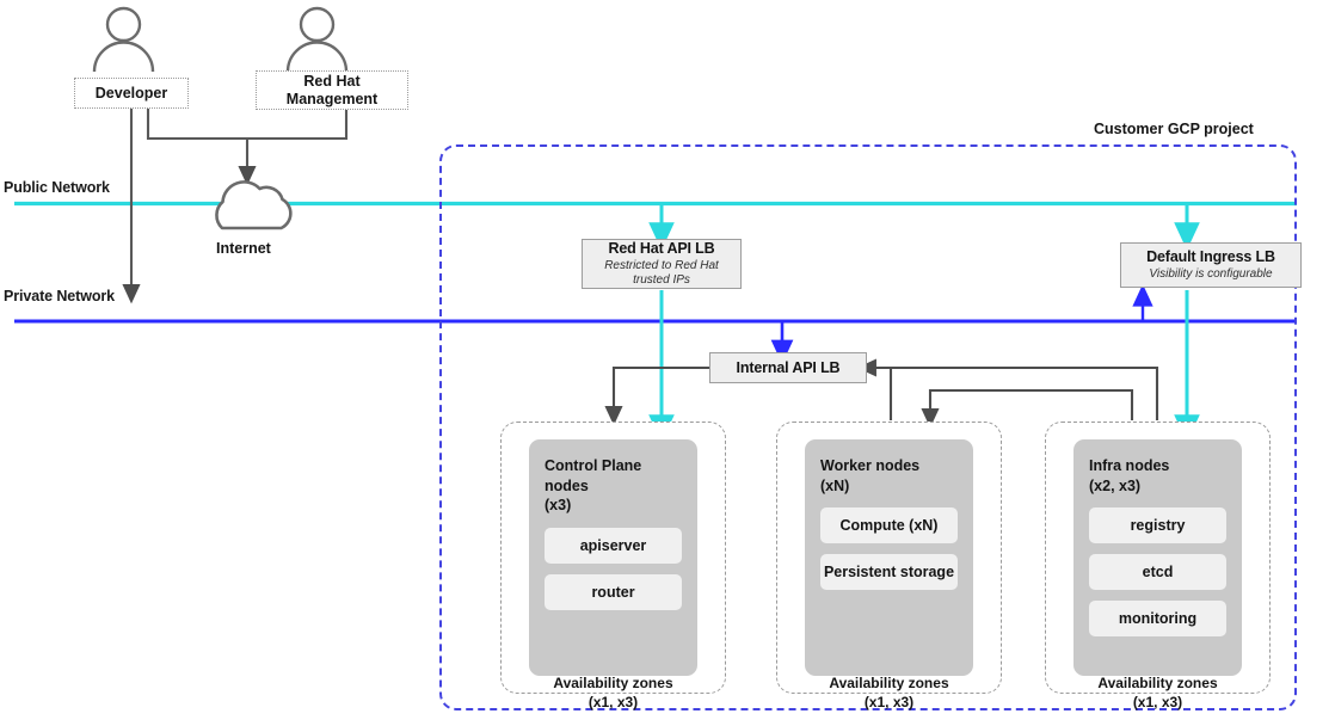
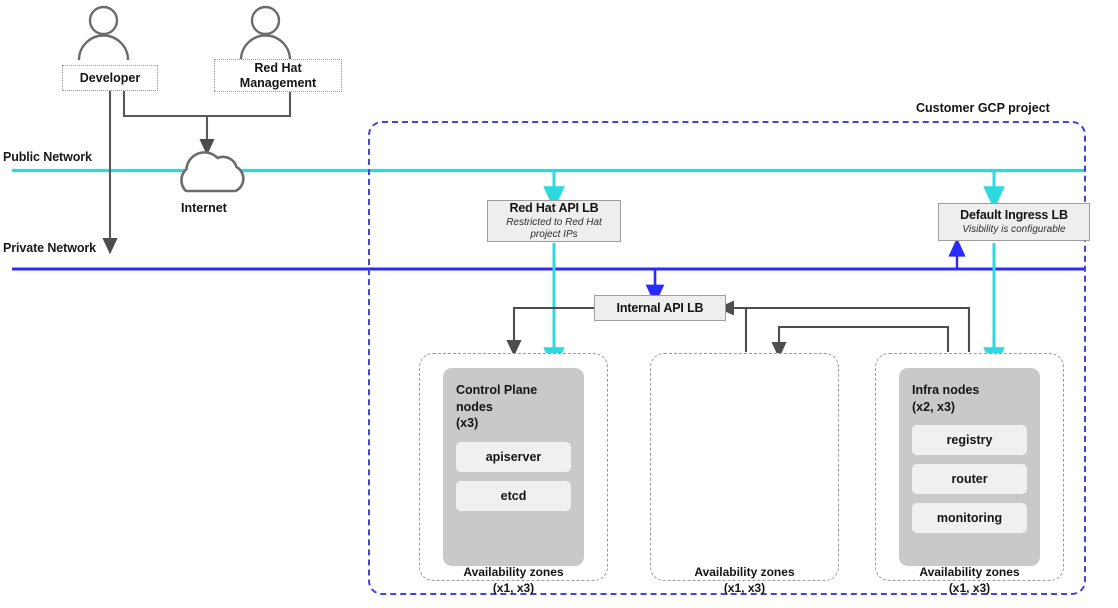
  Public Network
  Private Network
  Developer
  Red Hat
  Management
  Internet
  Customer GCP project
  Red Hat API LB
- Restricted to Red Hat trusted IPs
+ Restricted to Red Hat project IPs
  Default Ingress LB
  Visibility is configurable
  Internal API LB
  Control Plane nodes
  (x3)
  apiserver
- router
+ etcd
  Availability zones
  (x1, x3)
- Worker nodes
- (xN)
- Compute (xN)
- Persistent storage
  Availability zones
  (x1, x3)
  Infra nodes
  (x2, x3)
  registry
- etcd
+ router
  monitoring
  Availability zones
  (x1, x3)
